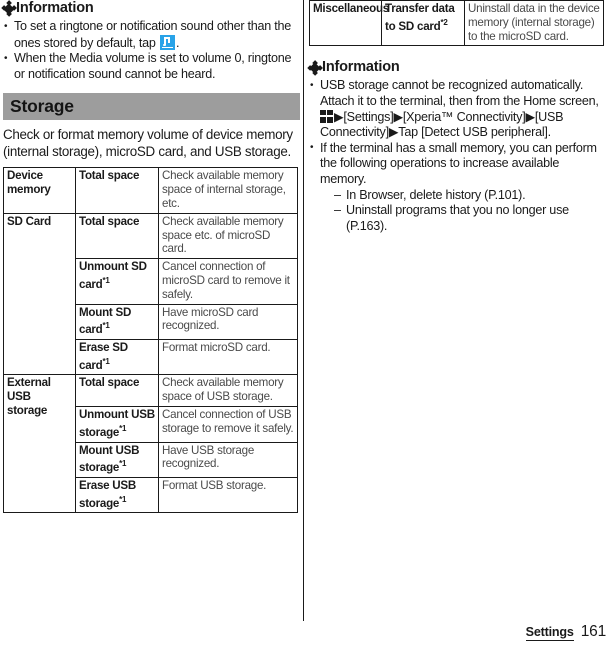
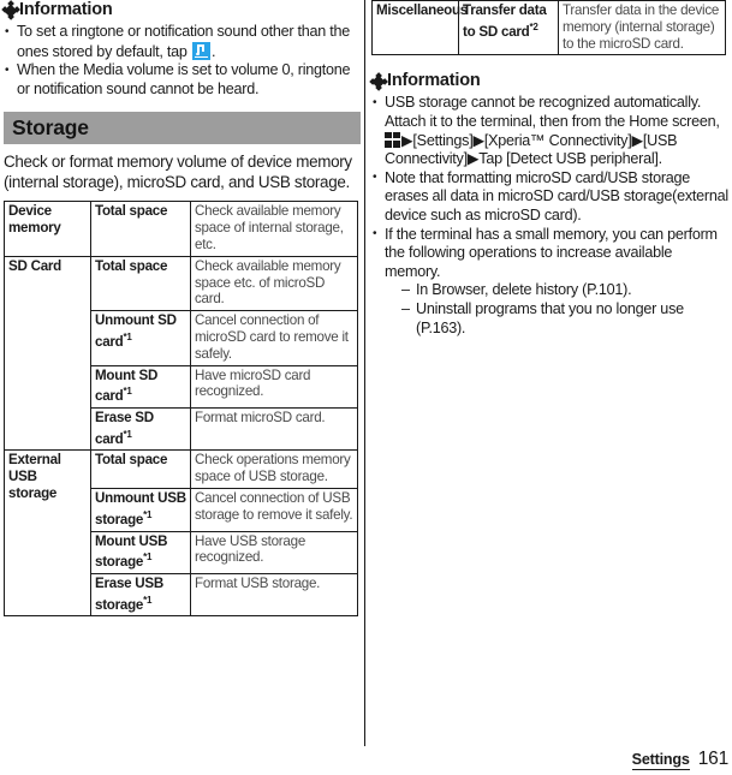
  Information
  To set a ringtone or notification sound other than the ones stored by default, tap .
  When the Media volume is set to volume 0, ringtone or notification sound cannot be heard.
  Storage
  Check or format memory volume of device memory (internal storage), microSD card, and USB storage.
  Device memory	Total space	Check available memory space of internal storage, etc.
  SD Card	Total space	Check available memory space etc. of microSD card.
  Unmount SD card*1	Cancel connection of microSD card to remove it safely.
  Mount SD card*1	Have microSD card recognized.
  Erase SD card*1	Format microSD card.
- External USB storage	Total space	Check available memory space of USB storage.
+ External USB storage	Total space	Check operations memory space of USB storage.
  Unmount USB storage*1	Cancel connection of USB storage to remove it safely.
  Mount USB storage*1	Have USB storage recognized.
  Erase USB storage*1	Format USB storage.
- Miscellaneou	Transfer data to SD card*2	Uninstall data in the device memory (internal storage) to the microSD card.
+ Miscellaneou	Transfer data to SD card*2	Transfer data in the device memory (internal storage) to the microSD card.
  Information
  USB storage cannot be recognized automatically. Attach it to the terminal, then from the Home screen, ▶[Settings]▶[Xperia™ Connectivity]▶[USB Connectivity]▶Tap [Detect USB peripheral].
+ Note that formatting microSD card/USB storage erases all data in microSD card/USB storage(external device such as microSD card).
  If the terminal has a small memory, you can perform the following operations to increase available memory.
  In Browser, delete history (P.101).
  Uninstall programs that you no longer use (P.163).
  Settings
  161
